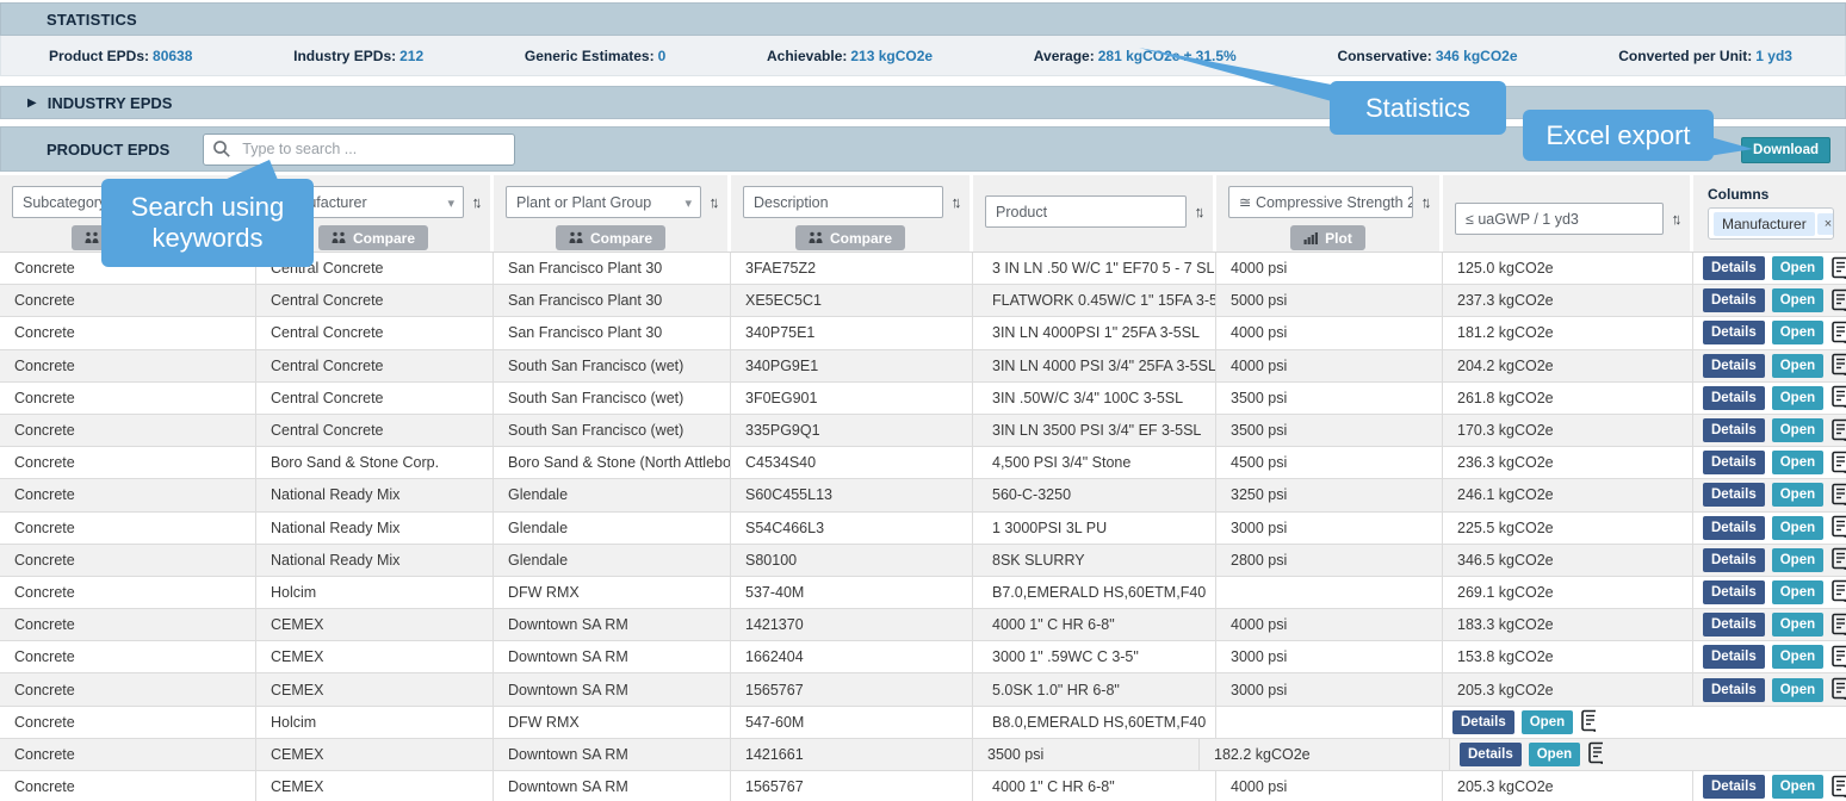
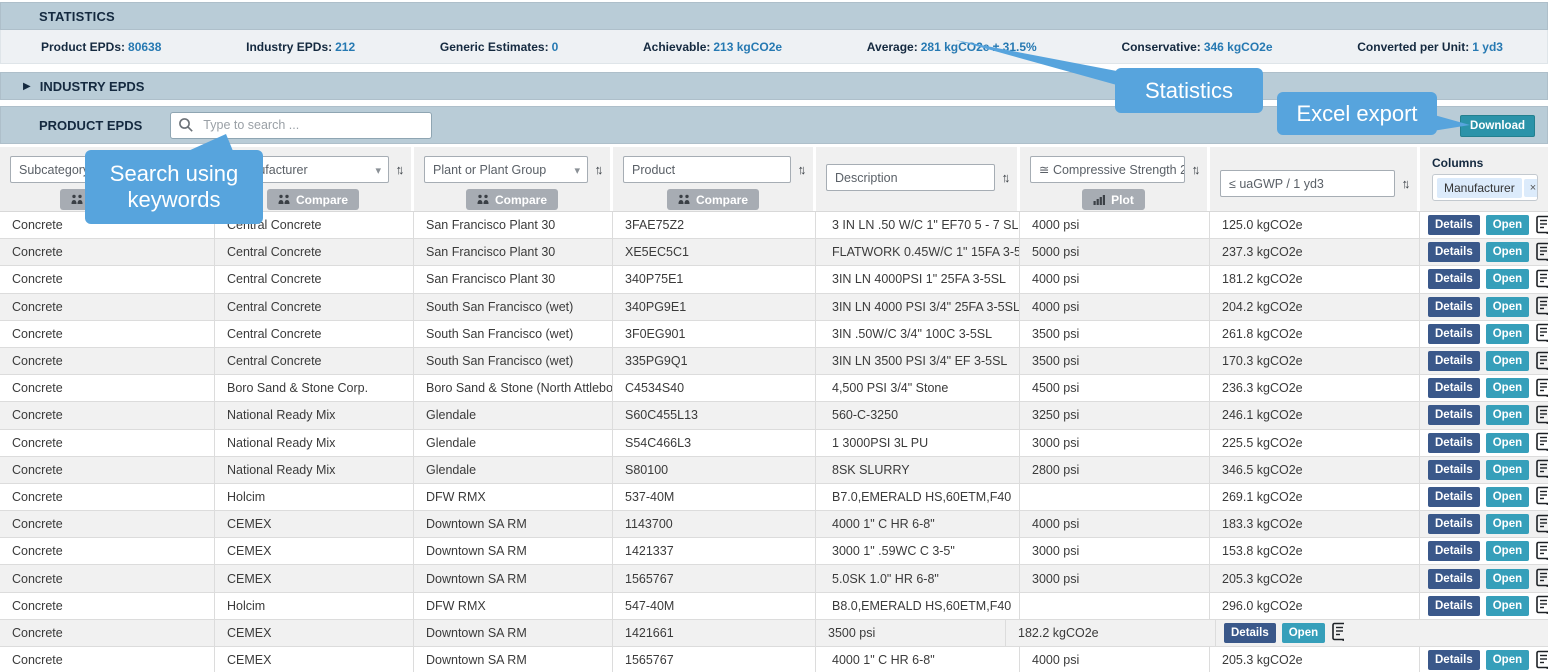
  STATISTICS
  Product EPDs: 80638
  Industry EPDs: 212
  Generic Estimates: 0
  Achievable: 213 kgCO2e
  Average: 281 kgCO ± 31.5%
  Conservative: 346 kgCO2e
  Converted per Unit: 1 yd3
  ▶
  INDUSTRY EPDS
  PRODUCT EPDS
  Type to search ...
  Download
  Subcategor
  ▾
  ↑↓
  Compare
  Plant or Plant Group
  ▾
  ↑↓
  Compare
- Description
+ Product
  ↑↓
  Compare
- Product
+ Description
  ↑↓
  ≅ Compressive Strength 2
  ↑↓
  Plot
  ≤ uaGWP / 1 yd3
  ↑↓
  Columns
  Manufacturer
  ×
  Concrete
  Central Concrete
  San Francisco Plant 30
  3FAE75Z2
  3 IN LN .50 W/C 1" EF70 5 - 7 SL
  4000 psi
  125.0 kgCO2e
  Details
  Open
  Concrete
  Central Concrete
  San Francisco Plant 30
  XE5EC5C1
  FLATWORK 0.45W/C 1" 15FA 3-5
  5000 psi
  237.3 kgCO2e
  Details
  Open
  Concrete
  Central Concrete
  San Francisco Plant 30
  340P75E1
  3IN LN 4000PSI 1" 25FA 3-5SL
  4000 psi
  181.2 kgCO2e
  Details
  Open
  Concrete
  Central Concrete
  South San Francisco (wet)
  340PG9E1
  3IN LN 4000 PSI 3/4" 25FA 3-5SL
  4000 psi
  204.2 kgCO2e
  Details
  Open
  Concrete
  Central Concrete
  South San Francisco (wet)
  3F0EG901
  3IN .50W/C 3/4" 100C 3-5SL
  3500 psi
  261.8 kgCO2e
  Details
  Open
  Concrete
  Central Concrete
  South San Francisco (wet)
  335PG9Q1
  3IN LN 3500 PSI 3/4" EF 3-5SL
  3500 psi
  170.3 kgCO2e
  Details
  Open
  Concrete
  Boro Sand & Stone Corp.
  Boro Sand & Stone (North Attlebo
  C4534S40
  4,500 PSI 3/4" Stone
  4500 psi
  236.3 kgCO2e
  Details
  Open
  Concrete
  National Ready Mix
  Glendale
  S60C455L13
  560-C-3250
  3250 psi
  246.1 kgCO2e
  Details
  Open
  Concrete
  National Ready Mix
  Glendale
  S54C466L3
  1 3000PSI 3L PU
  3000 psi
  225.5 kgCO2e
  Details
  Open
  Concrete
  National Ready Mix
  Glendale
  S80100
  8SK SLURRY
  2800 psi
  346.5 kgCO2e
  Details
  Open
  Concrete
  Holcim
  DFW RMX
  537-40M
  B7.0,EMERALD HS,60ETM,F40
  269.1 kgCO2e
  Details
  Open
  Concrete
  CEMEX
  Downtown SA RM
- 1421370
+ 1143700
  4000 1" C HR 6-8"
  4000 psi
  183.3 kgCO2e
  Details
  Open
  Concrete
  CEMEX
  Downtown SA RM
- 1662404
+ 1421337
  3000 1" .59WC C 3-5"
  3000 psi
  153.8 kgCO2e
  Details
  Open
  Concrete
  CEMEX
  Downtown SA RM
  1565767
  5.0SK 1.0" HR 6-8"
  3000 psi
  205.3 kgCO2e
  Details
  Open
  Concrete
  Holcim
  DFW RMX
- 547-60M
+ 547-40M
  B8.0,EMERALD HS,60ETM,F40
+ 296.0 kgCO2e
  Details
  Open
  Concrete
  CEMEX
  Downtown SA RM
  1421661
  3500 psi
  182.2 kgCO2e
  Details
  Open
  Concrete
  CEMEX
  Downtown SA RM
  1565767
  4000 1" C HR 6-8"
  4000 psi
  205.3 kgCO2e
  Details
  Open
  Statistics
  Excel export
  Search using
  keywords
